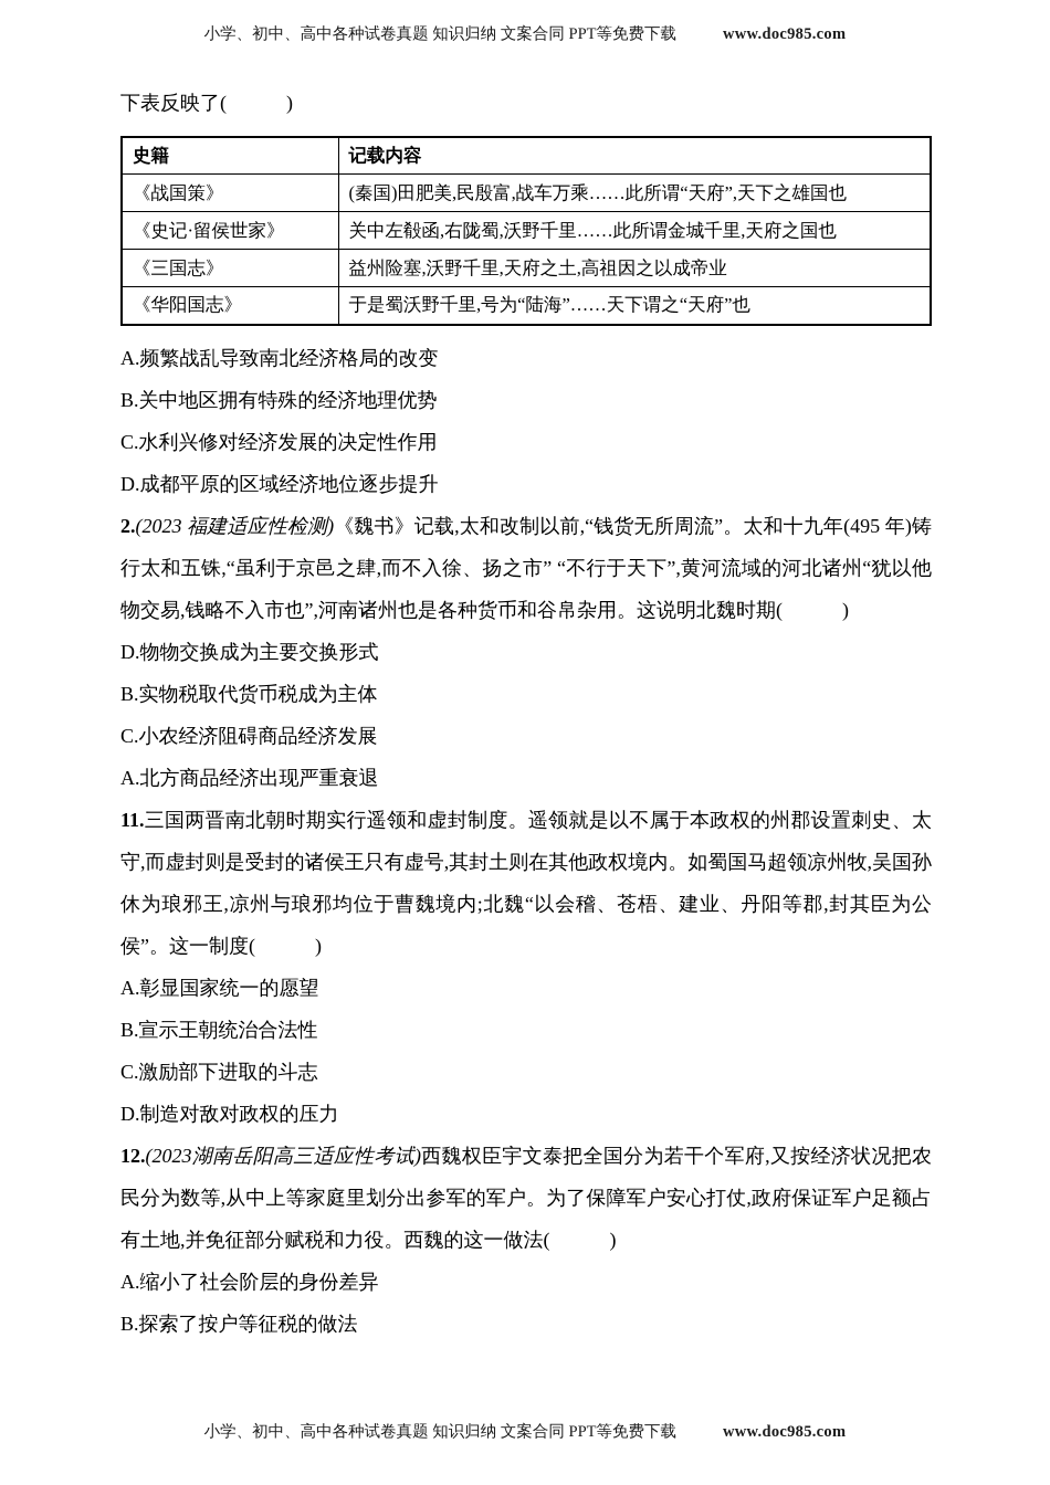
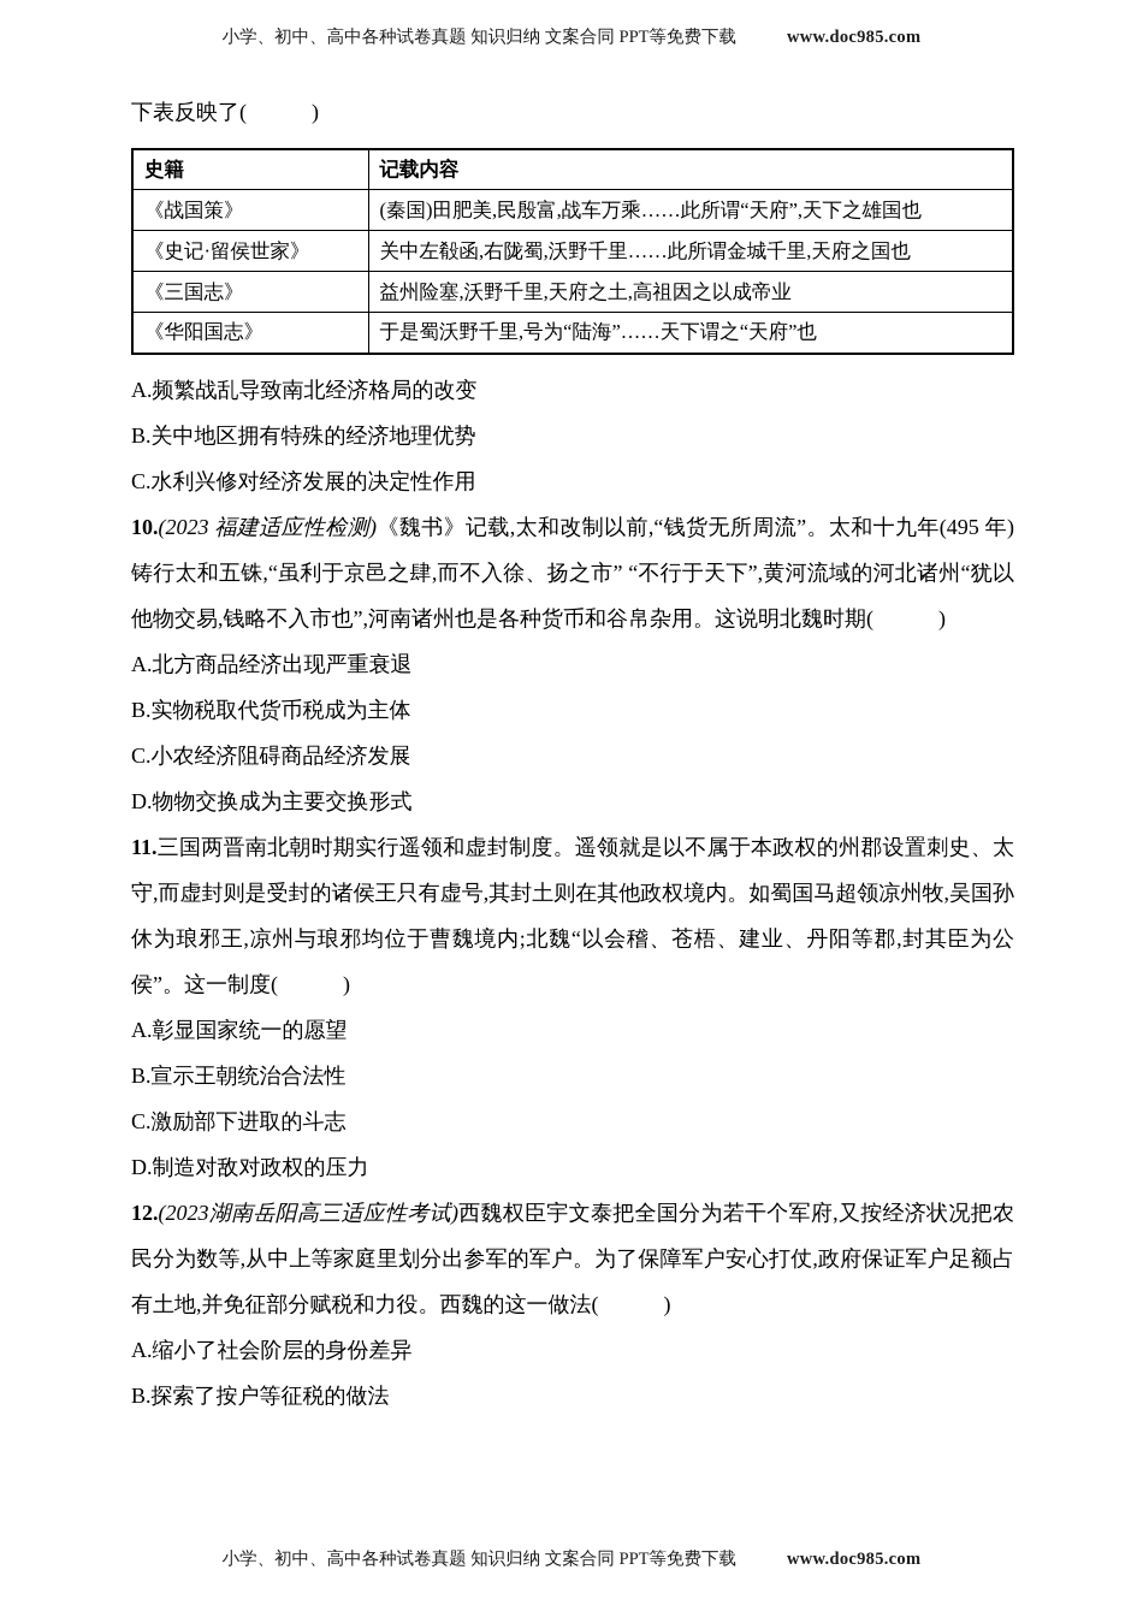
  小学、初中、高中各种试卷真题 知识归纳 文案合同 PPT等免费下载 www.doc985.com
  下表反映了( )
  史籍	记载内容
  《战国策》	(秦国)田肥美,民殷富,战车万乘……此所谓“天府”,天下之雄国也
  《史记·留侯世家》	关中左殽函,右陇蜀,沃野千里……此所谓金城千里,天府之国也
  《三国志》	益州险塞,沃野千里,天府之土,高祖因之以成帝业
  《华阳国志》	于是蜀沃野千里,号为“陆海”……天下谓之“天府”也
  A.频繁战乱导致南北经济格局的改变
  B.关中地区拥有特殊的经济地理优势
  C.水利兴修对经济发展的决定性作用
- D.成都平原的区域经济地位逐步提升
- 2.(2023 福建适应性检测)《魏书》记载,太和改制以前,“钱货无所周流”。太和十九年(495 年)铸行太和五铢,“虽利于京邑之肆,而不入徐、扬之市” “不行于天下”,黄河流域的河北诸州“犹以他物交易,钱略不入市也”,河南诸州也是各种货币和谷帛杂用。这说明北魏时期( )
+ 10.(2023 福建适应性检测)《魏书》记载,太和改制以前,“钱货无所周流”。太和十九年(495 年)铸行太和五铢,“虽利于京邑之肆,而不入徐、扬之市” “不行于天下”,黄河流域的河北诸州“犹以他物交易,钱略不入市也”,河南诸州也是各种货币和谷帛杂用。这说明北魏时期( )
- D.物物交换成为主要交换形式
+ A.北方商品经济出现严重衰退
  B.实物税取代货币税成为主体
  C.小农经济阻碍商品经济发展
- A.北方商品经济出现严重衰退
+ D.物物交换成为主要交换形式
  11.三国两晋南北朝时期实行遥领和虚封制度。遥领就是以不属于本政权的州郡设置刺史、太守,而虚封则是受封的诸侯王只有虚号,其封土则在其他政权境内。如蜀国马超领凉州牧,吴国孙休为琅邪王,凉州与琅邪均位于曹魏境内;北魏“以会稽、苍梧、建业、丹阳等郡,封其臣为公侯”。这一制度( )
  A.彰显国家统一的愿望
  B.宣示王朝统治合法性
  C.激励部下进取的斗志
  D.制造对敌对政权的压力
  12.(2023湖南岳阳高三适应性考试)西魏权臣宇文泰把全国分为若干个军府,又按经济状况把农民分为数等,从中上等家庭里划分出参军的军户。为了保障军户安心打仗,政府保证军户足额占有土地,并免征部分赋税和力役。西魏的这一做法( )
  A.缩小了社会阶层的身份差异
  B.探索了按户等征税的做法
  小学、初中、高中各种试卷真题 知识归纳 文案合同 PPT等免费下载 www.doc985.com
